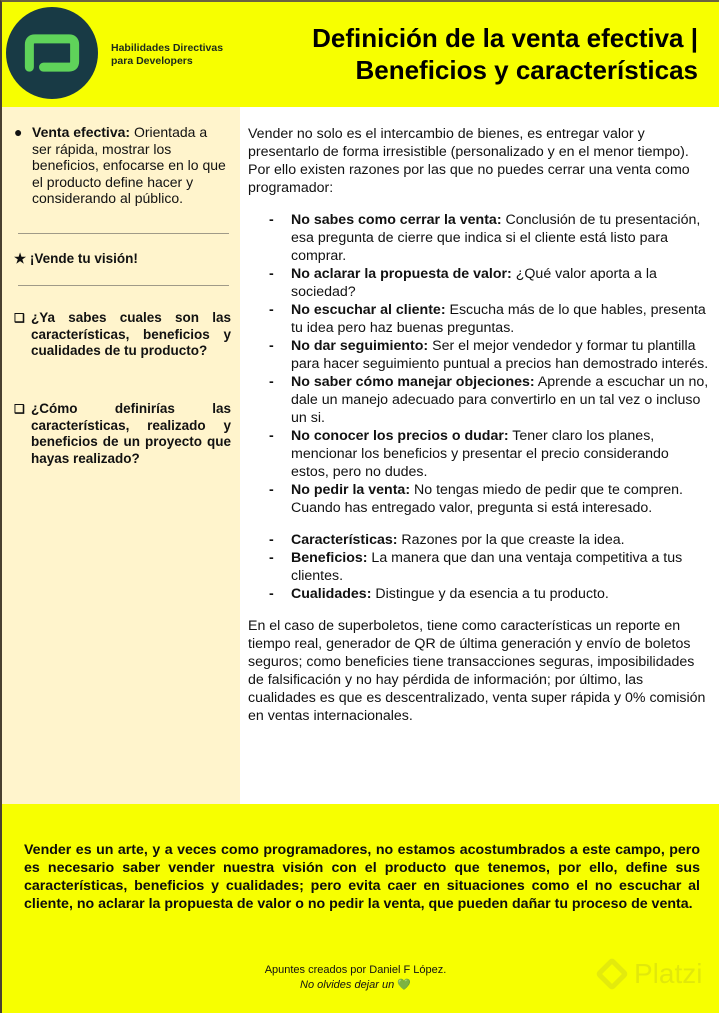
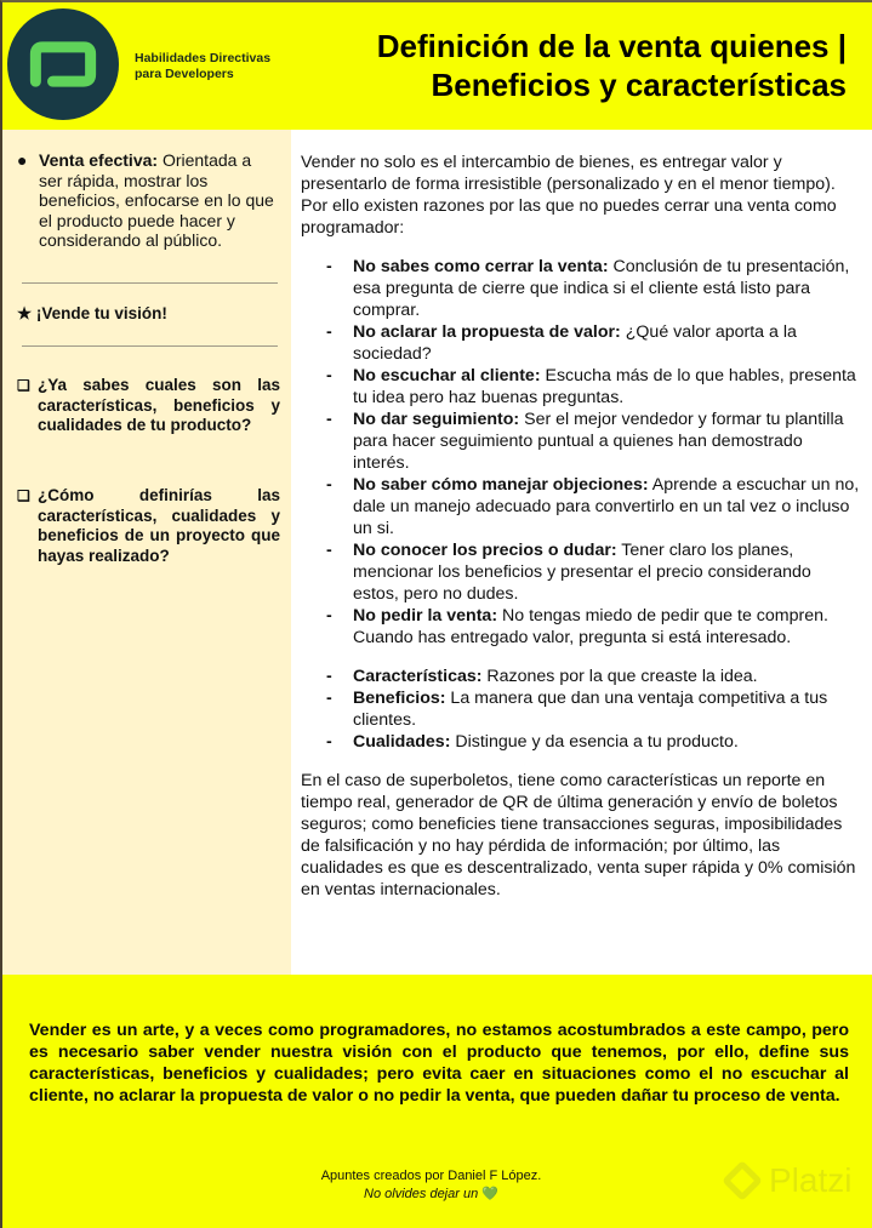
  Habilidades Directivas
  para Developers
- Definición de la venta efectiva |
+ Definición de la venta quienes |
  Beneficios y características
  ●
- Venta efectiva: Orientada a ser rápida, mostrar los beneficios, enfocarse en lo que el producto define hacer y considerando al público.
+ Venta efectiva: Orientada a ser rápida, mostrar los beneficios, enfocarse en lo que el producto puede hacer y considerando al público.
  ★ ¡Vende tu visión!
  ❑
  ¿Ya sabes cuales son las características, beneficios y cualidades de tu producto?
  ❑
- ¿Cómo definirías las características, realizado y beneficios de un proyecto que hayas realizado?
+ ¿Cómo definirías las características, cualidades y beneficios de un proyecto que hayas realizado?
  Vender no solo es el intercambio de bienes, es entregar valor y presentarlo de forma irresistible (personalizado y en el menor tiempo). Por ello existen razones por las que no puedes cerrar una venta como programador:
  -
  No sabes como cerrar la venta: Conclusión de tu presentación, esa pregunta de cierre que indica si el cliente está listo para comprar.
  -
  No aclarar la propuesta de valor: ¿Qué valor aporta a la sociedad?
  -
  No escuchar al cliente: Escucha más de lo que hables, presenta tu idea pero haz buenas preguntas.
  -
- No dar seguimiento: Ser el mejor vendedor y formar tu plantilla para hacer seguimiento puntual a precios han demostrado interés.
+ No dar seguimiento: Ser el mejor vendedor y formar tu plantilla para hacer seguimiento puntual a quienes han demostrado interés.
  -
  No saber cómo manejar objeciones: Aprende a escuchar un no, dale un manejo adecuado para convertirlo en un tal vez o incluso un si.
  -
  No conocer los precios o dudar: Tener claro los planes, mencionar los beneficios y presentar el precio considerando estos, pero no dudes.
  -
  No pedir la venta: No tengas miedo de pedir que te compren. Cuando has entregado valor, pregunta si está interesado.
  -
  Características: Razones por la que creaste la idea.
  -
  Beneficios: La manera que dan una ventaja competitiva a tus clientes.
  -
  Cualidades: Distingue y da esencia a tu producto.
  En el caso de superboletos, tiene como características un reporte en tiempo real, generador de QR de última generación y envío de boletos seguros; como beneficies tiene transacciones seguras, imposibilidades de falsificación y no hay pérdida de información; por último, las cualidades es que es descentralizado, venta super rápida y 0% comisión en ventas internacionales.
  Vender es un arte, y a veces como programadores, no estamos acostumbrados a este campo, pero es necesario saber vender nuestra visión con el producto que tenemos, por ello, define sus características, beneficios y cualidades; pero evita caer en situaciones como el no escuchar al cliente, no aclarar la propuesta de valor o no pedir la venta, que pueden dañar tu proceso de venta.
  Apuntes creados por Daniel F López.
  No olvides dejar un 💚
